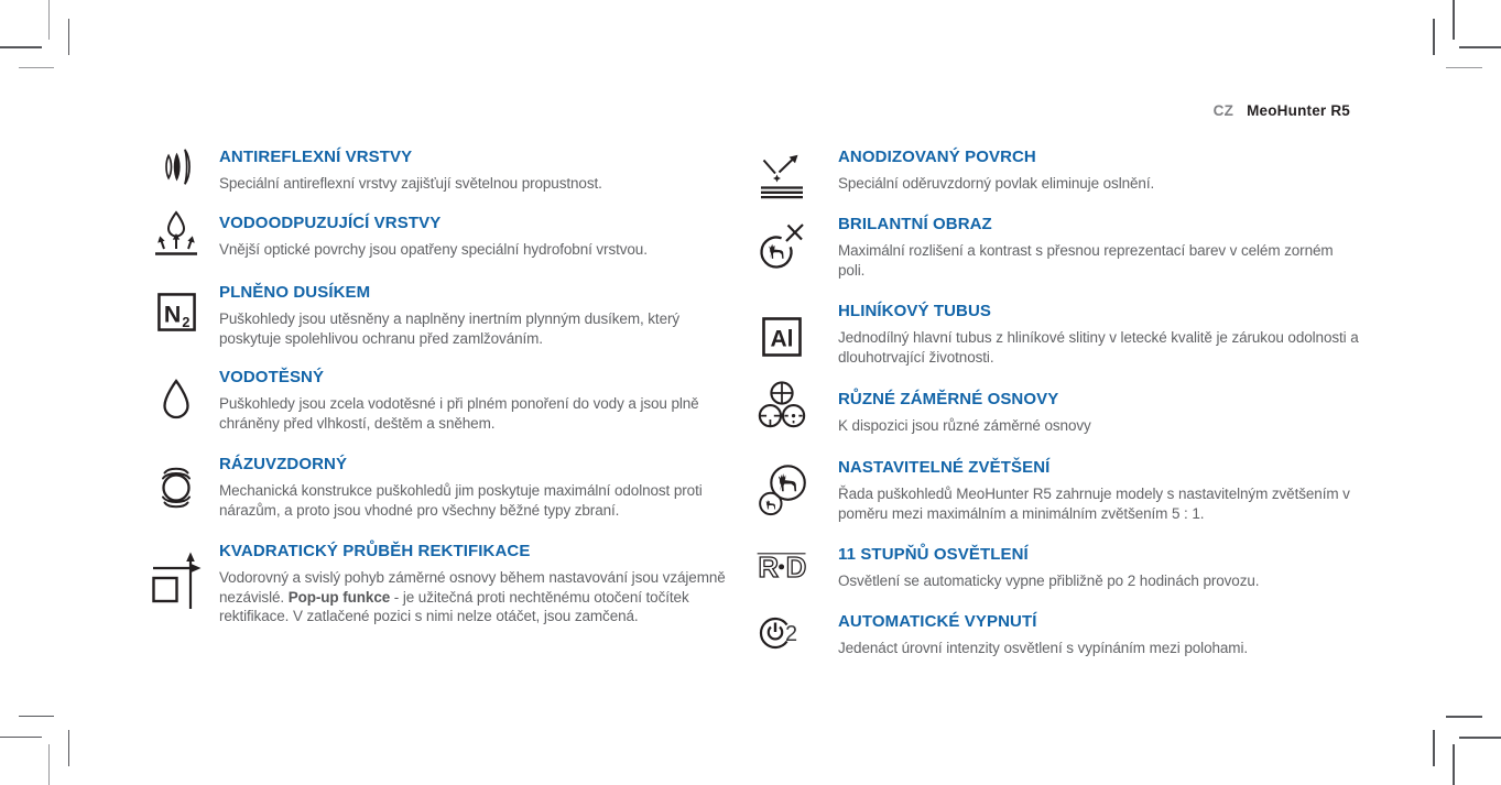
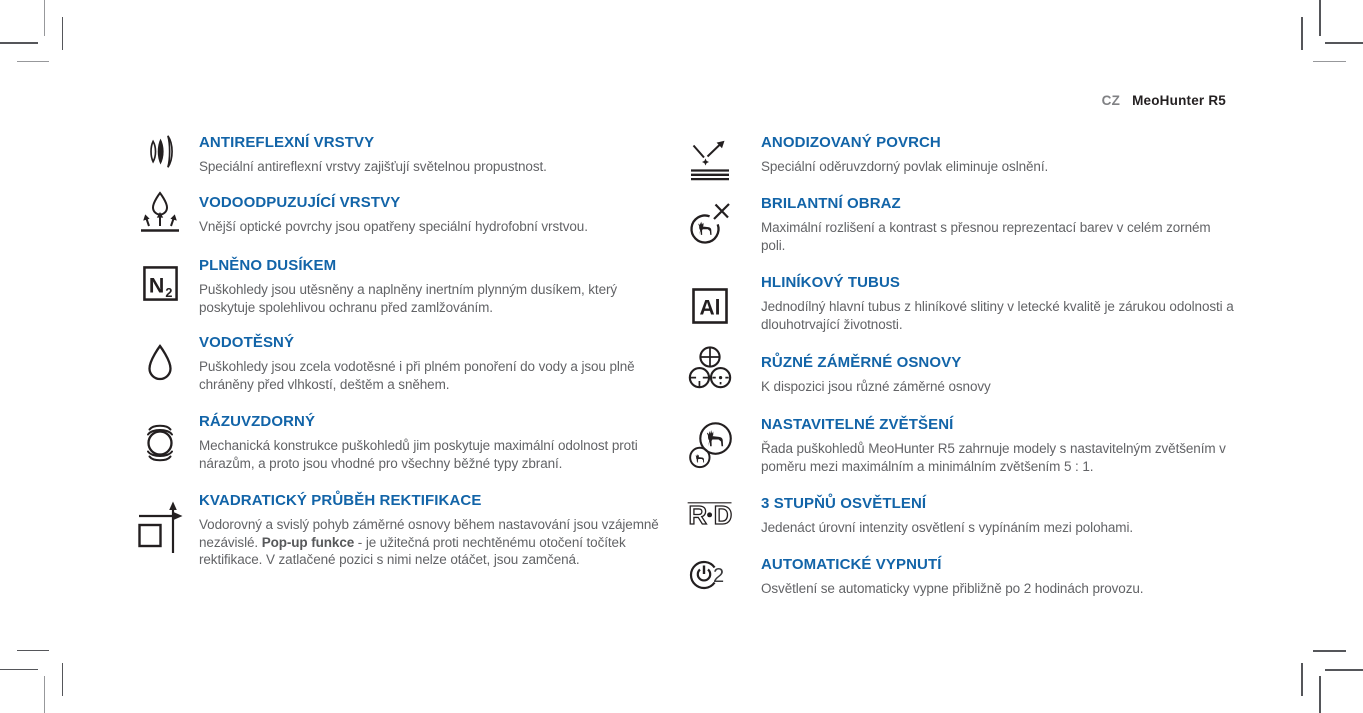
  CZ MeoHunter R5
  ANTIREFLEXNÍ VRSTVY
  Speciální antireflexní vrstvy zajišťují světelnou propustnost.
  VODOODPUZUJÍCÍ VRSTVY
  Vnější optické povrchy jsou opatřeny speciální hydrofobní vrstvou.
  N
  2
  PLNĚNO DUSÍKEM
  Puškohledy jsou utěsněny a naplněny inertním plynným dusíkem, který poskytuje spolehlivou ochranu před zamlžováním.
  VODOTĚSNÝ
  Puškohledy jsou zcela vodotěsné i při plném ponoření do vody a jsou plně chráněny před vlhkostí, deštěm a sněhem.
  RÁZUVZDORNÝ
  Mechanická konstrukce puškohledů jim poskytuje maximální odolnost proti nárazům, a proto jsou vhodné pro všechny běžné typy zbraní.
  KVADRATICKÝ PRŮBĚH REKTIFIKACE
  Vodorovný a svislý pohyb záměrné osnovy během nastavování jsou vzájemně nezávislé. Pop-up funkce - je užitečná proti nechtěnému otočení točítek rektifikace. V zatlačené pozici s nimi nelze otáčet, jsou zamčená.
  ANODIZOVANÝ POVRCH
  Speciální oděruvzdorný povlak eliminuje oslnění.
  BRILANTNÍ OBRAZ
  Maximální rozlišení a kontrast s přesnou reprezentací barev v celém zorném poli.
  Al
  HLINÍKOVÝ TUBUS
  Jednodílný hlavní tubus z hliníkové slitiny v letecké kvalitě je zárukou odolnosti a dlouhotrvající životnosti.
  RŮZNÉ ZÁMĚRNÉ OSNOVY
  K dispozici jsou různé záměrné osnovy
  NASTAVITELNÉ ZVĚTŠENÍ
  Řada puškohledů MeoHunter R5 zahrnuje modely s nastavitelným zvětšením v poměru mezi maximálním a minimálním zvětšením 5 : 1.
  R
  D
- 11 STUPŇŮ OSVĚTLENÍ
+ 3 STUPŇŮ OSVĚTLENÍ
- Osvětlení se automaticky vypne přibližně po 2 hodinách provozu.
+ Jedenáct úrovní intenzity osvětlení s vypínáním mezi polohami.
  2
  AUTOMATICKÉ VYPNUTÍ
- Jedenáct úrovní intenzity osvětlení s vypínáním mezi polohami.
+ Osvětlení se automaticky vypne přibližně po 2 hodinách provozu.
